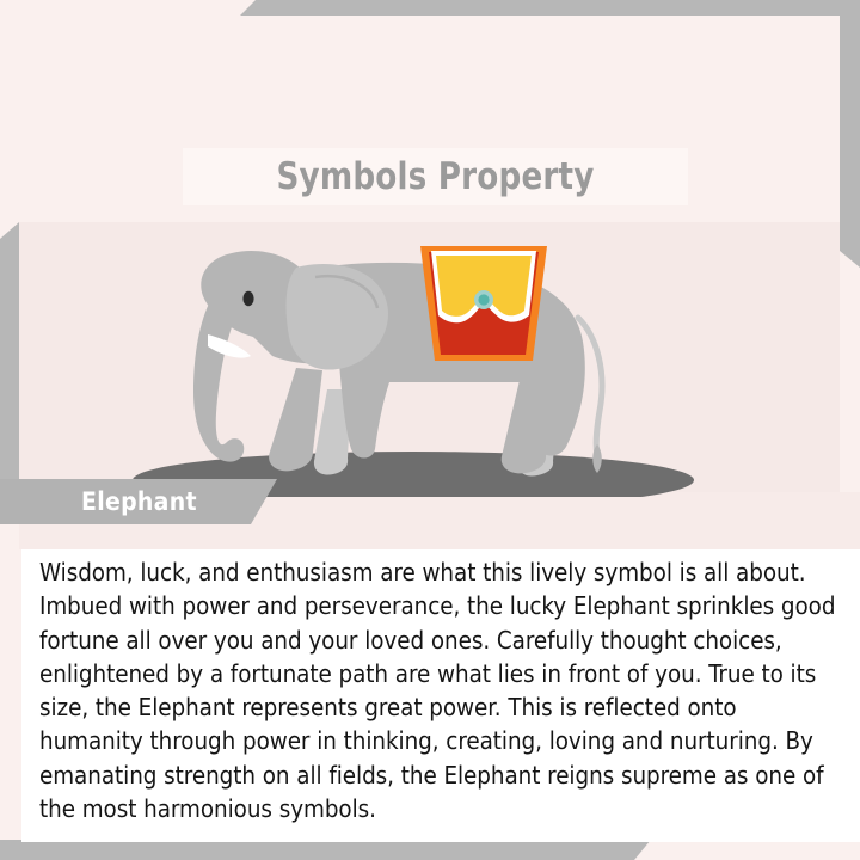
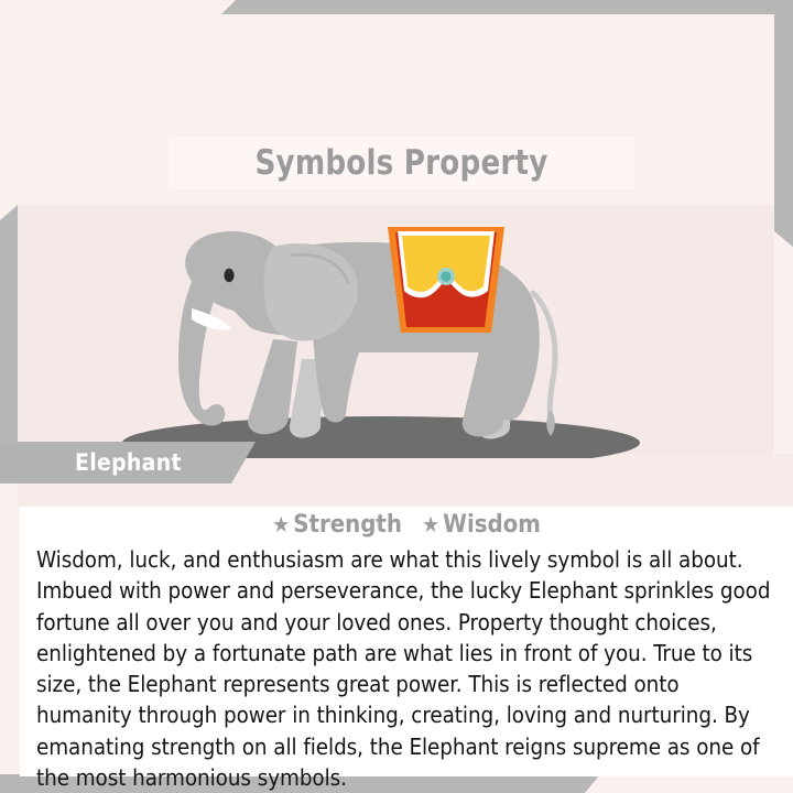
  Symbols Property
  Elephant
+ ★ Strength ★ Wisdom
- Wisdom, luck, and enthusiasm are what this lively symbol is all about. Imbued with power and perseverance, the lucky Elephant sprinkles good fortune all over you and your loved ones. Carefully thought choices, enlightened by a fortunate path are what lies in front of you. True to its size, the Elephant represents great power. This is reflected onto humanity through power in thinking, creating, loving and nurturing. By emanating strength on all fields, the Elephant reigns supreme as one of the most harmonious symbols.
+ Wisdom, luck, and enthusiasm are what this lively symbol is all about. Imbued with power and perseverance, the lucky Elephant sprinkles good fortune all over you and your loved ones. Property thought choices, enlightened by a fortunate path are what lies in front of you. True to its size, the Elephant represents great power. This is reflected onto humanity through power in thinking, creating, loving and nurturing. By emanating strength on all fields, the Elephant reigns supreme as one of the most harmonious symbols.
